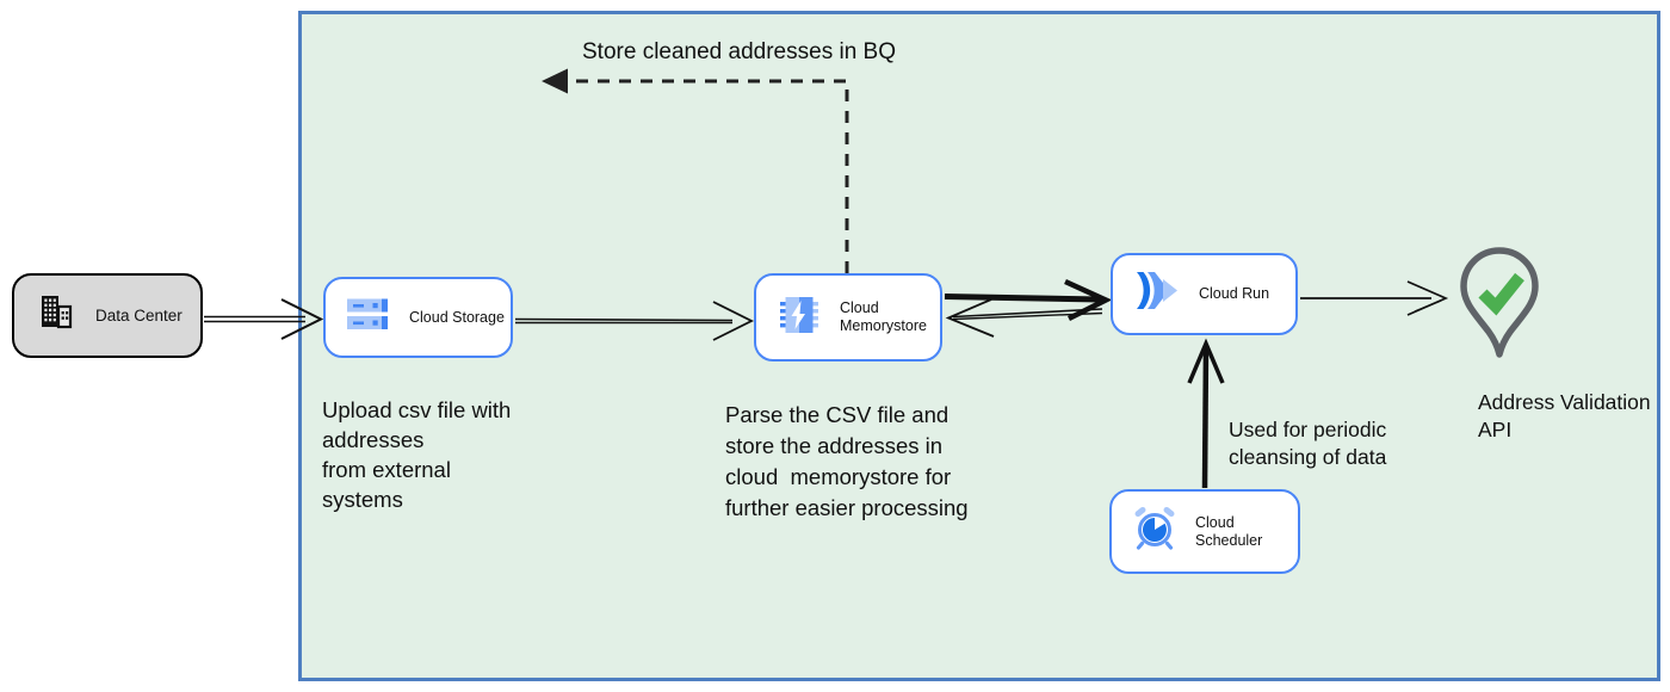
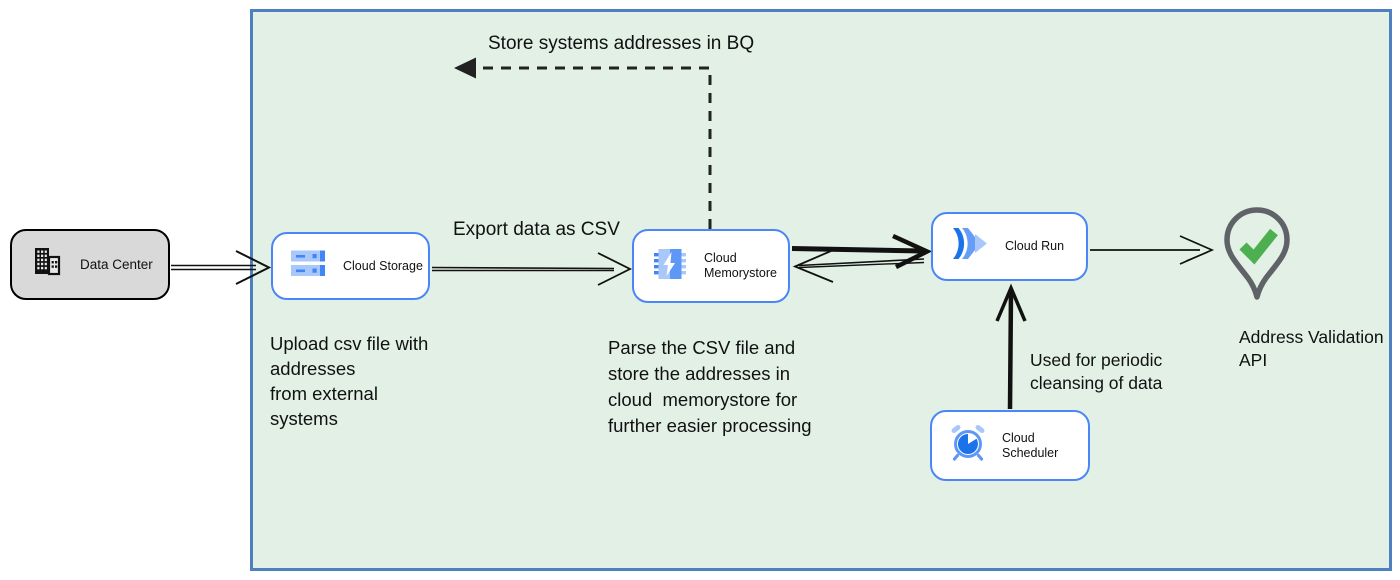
  Data Center
  Cloud Storage
  Cloud Memorystore
  Cloud Run
  Cloud Scheduler
  Address Validation API
- Store cleaned addresses in BQ
+ Store systems addresses in BQ
+ Export data as CSV
  Used for periodic
  cleansing of data
  Upload csv file with
  addresses
  from external
  systems
  Parse the CSV file and
  store the addresses in
  cloud memorystore for
  further easier processing
